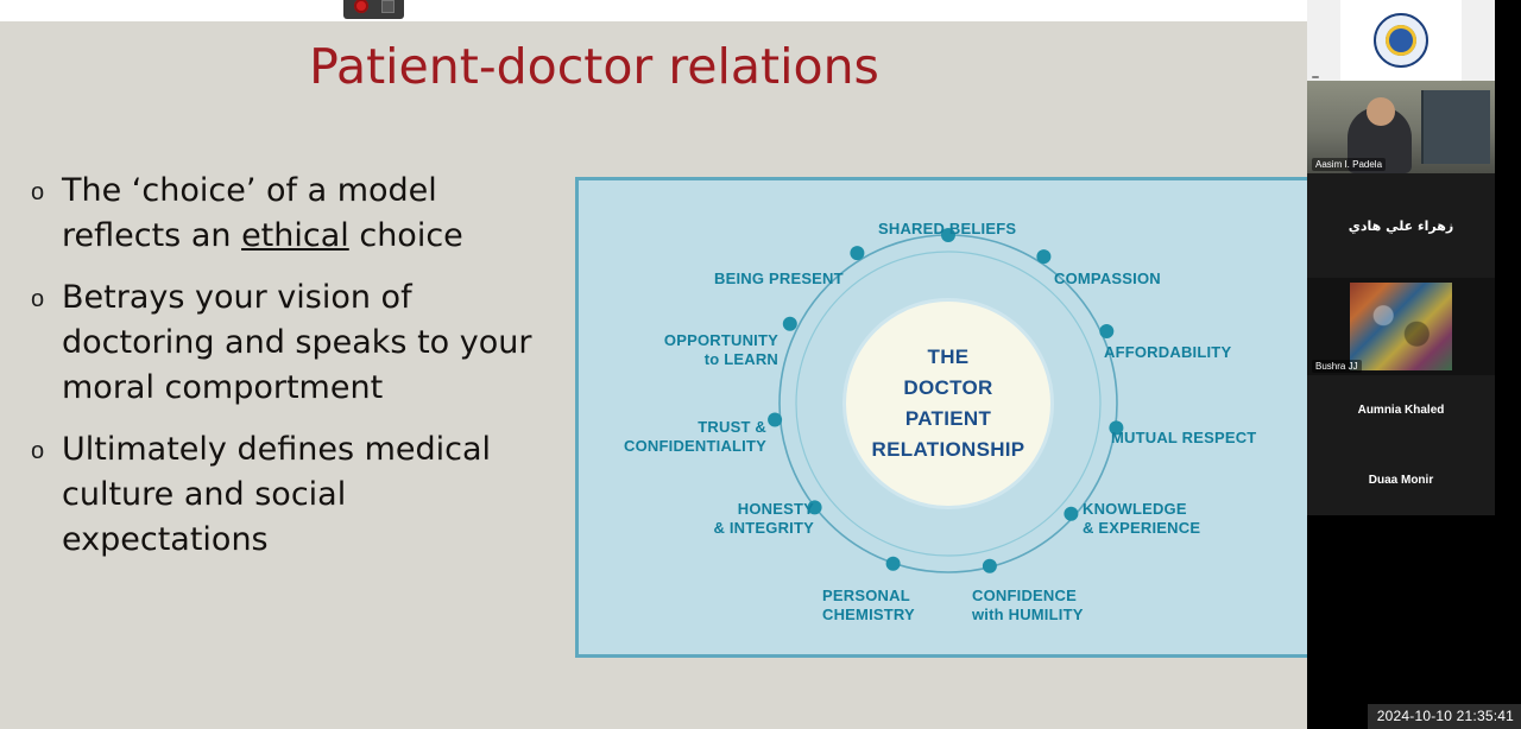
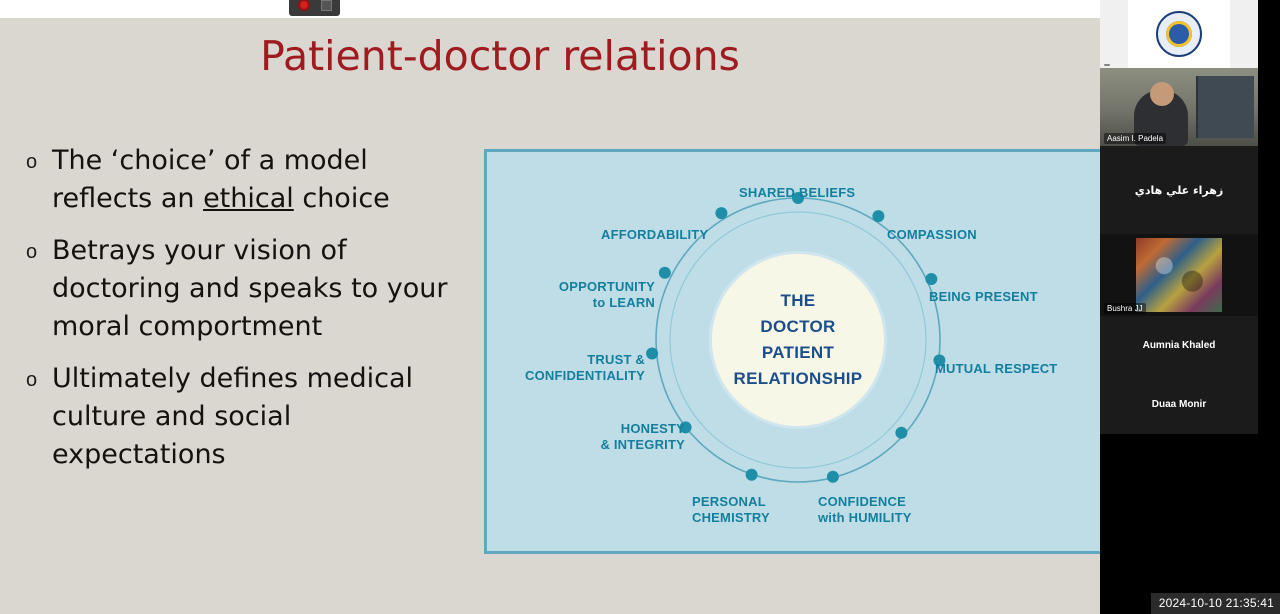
  Patient-doctor relations
  o
  The ‘choice’ of a model reflects an ethical choice
  o
  Betrays your vision of doctoring and speaks to your moral comportment
  o
  Ultimately defines medical culture and social expectations
  THE
  DOCTOR
  PATIENT
  RELATIONSHIP
  SHARED BELIEFS
  COMPASSION
- AFFORDABILITY
+ BEING PRESENT
  MUTUAL RESPECT
- KNOWLEDGE
- & EXPERIENCE
  CONFIDENCE
  with HUMILITY
  PERSONAL
  CHEMISTRY
  HONESTY
  & INTEGRITY
  TRUST &
  CONFIDENTIALITY
  OPPORTUNITY
  to LEARN
- BEING PRESENT
+ AFFORDABILITY
  Aasim I. Padela
  زهراء علي هادي
  Bushra JJ
  Aumnia Khaled
  Duaa Monir
  2024-10-10 21:35:41
